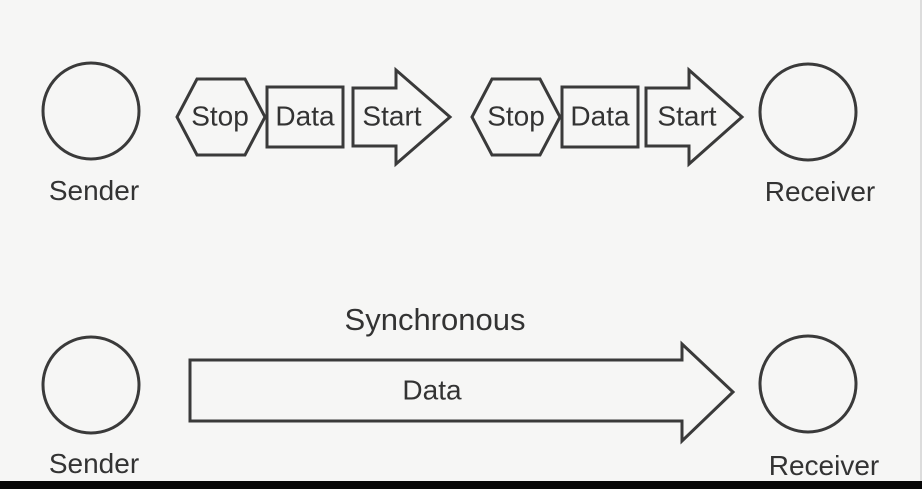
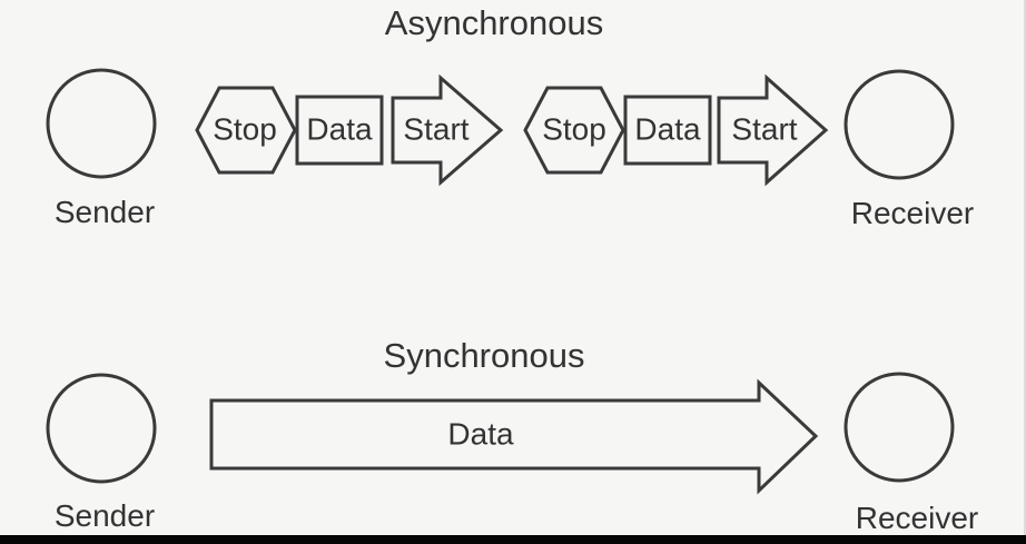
+ Asynchronous
  Stop
  Data
  Start
  Stop
  Data
  Start
  Sender
  Receiver
  Synchronous
  Data
  Sender
  Receiver
